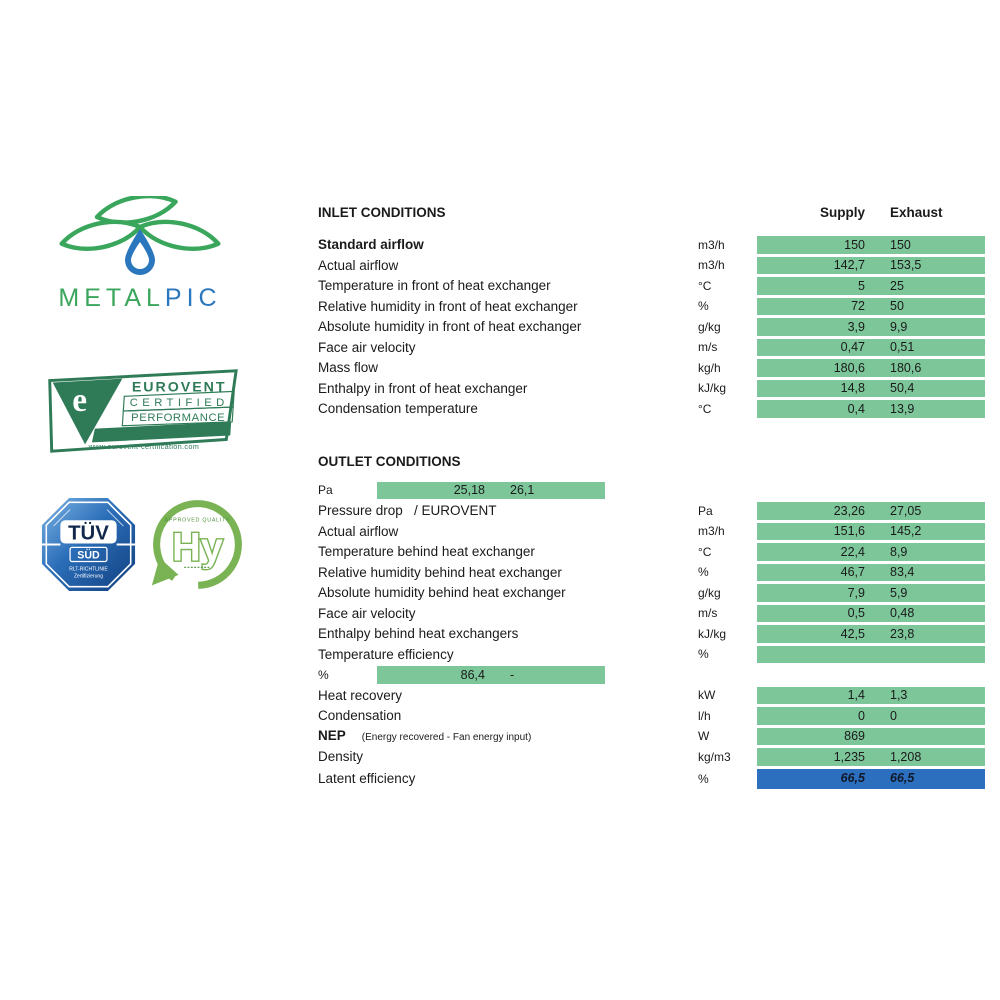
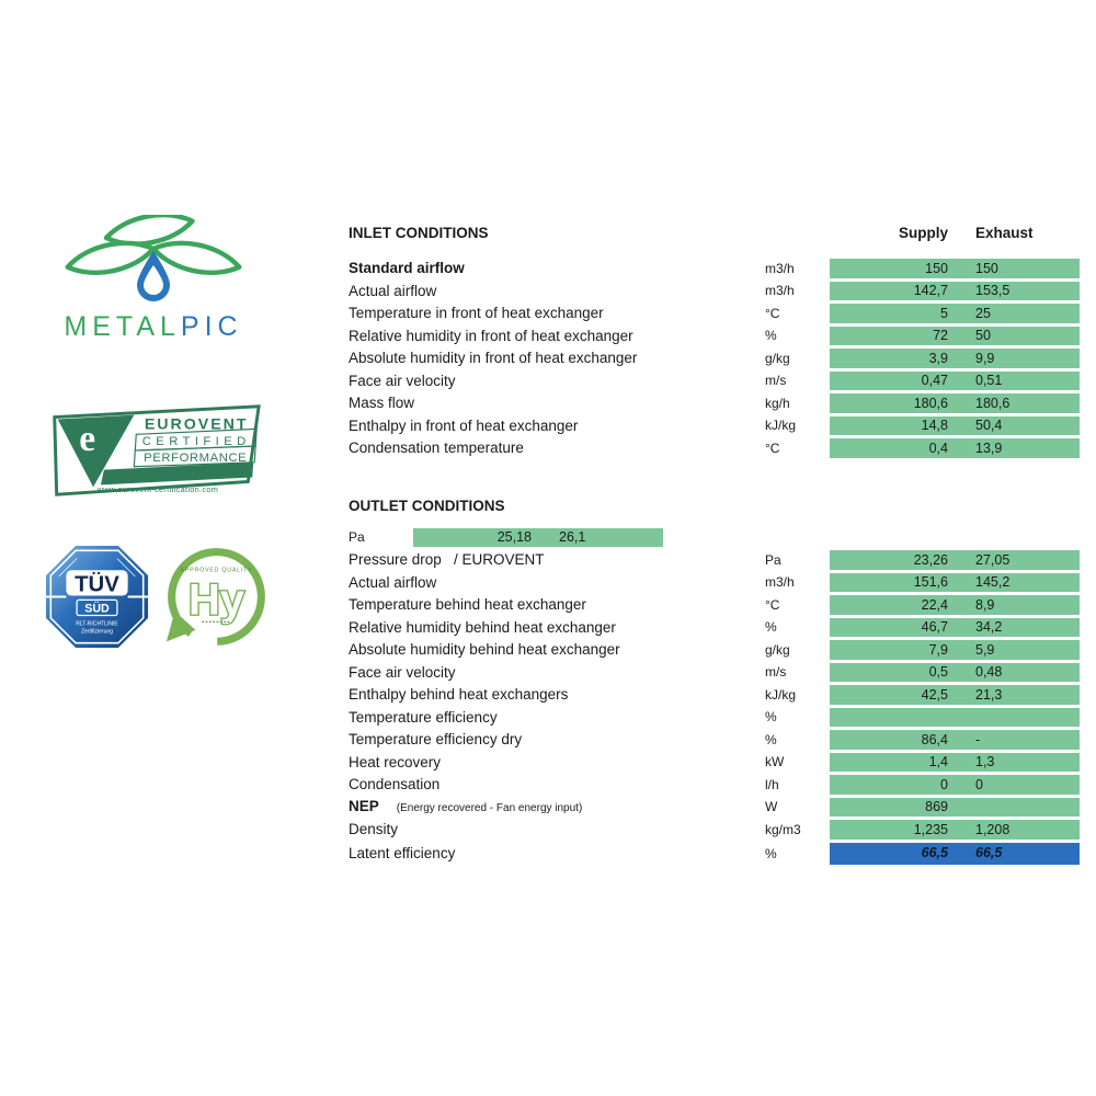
  METALPIC
  e
  EUROVENT
  CERTIFIED
  PERFORMANCE
  www.eurovent-certification.com
  TÜV
  SÜD
  Hy
  INLET CONDITIONS
  Supply
  Exhaust
  Standard airflow
  m3/h
  150
  150
  Actual airflow
  m3/h
  142,7
  153,5
  Temperature in front of heat exchanger
  °C
  5
  25
  Relative humidity in front of heat exchanger
  %
  72
  50
  Absolute humidity in front of heat exchanger
  g/kg
  3,9
  9,9
  Face air velocity
  m/s
  0,47
  0,51
  Mass flow
  kg/h
  180,6
  180,6
  Enthalpy in front of heat exchanger
  kJ/kg
  14,8
  50,4
  Condensation temperature
  °C
  0,4
  13,9
  OUTLET CONDITIONS
  Pa
  25,18
  26,1
  Pressure drop / EUROVENT
  Pa
  23,26
  27,05
  Actual airflow
  m3/h
  151,6
  145,2
  Temperature behind heat exchanger
  °C
  22,4
  8,9
  Relative humidity behind heat exchanger
  %
  46,7
- 83,4
+ 34,2
  Absolute humidity behind heat exchanger
  g/kg
  7,9
  5,9
  Face air velocity
  m/s
  0,5
  0,48
  Enthalpy behind heat exchangers
  kJ/kg
  42,5
- 23,8
+ 21,3
  Temperature efficiency
  %
+ Temperature efficiency dry
  %
  86,4
  -
  Heat recovery
  kW
  1,4
  1,3
  Condensation
  l/h
  0
  0
  NEP (Energy recovered - Fan energy input)
  W
  869
  Density
  kg/m3
  1,235
  1,208
  Latent efficiency
  %
  66,5
  66,5
